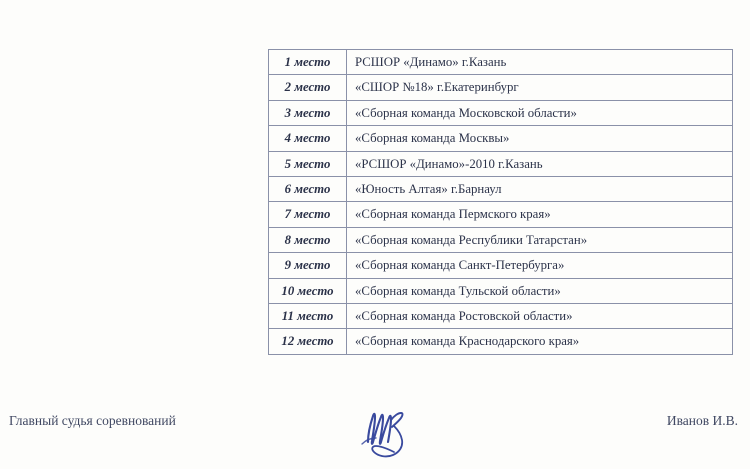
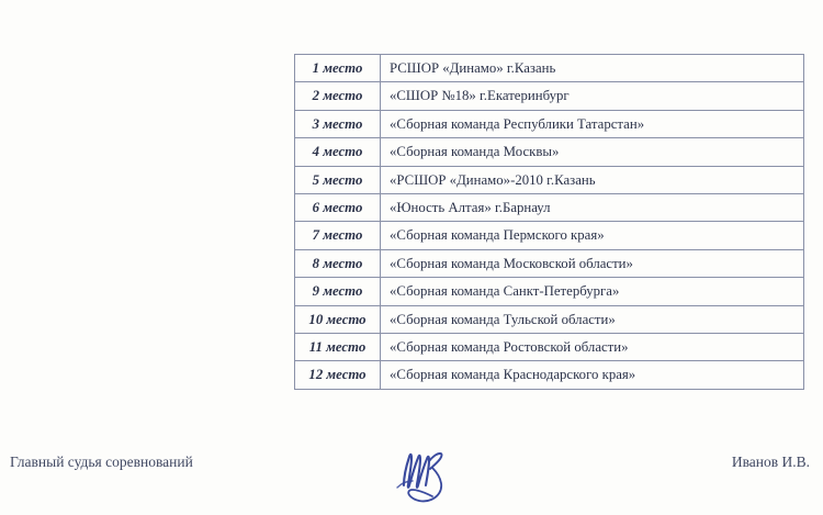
  1 место	РСШОР «Динамо» г.Казань
  2 место	«СШОР №18» г.Екатеринбург
- 3 место	«Сборная команда Московской области»
+ 3 место	«Сборная команда Республики Татарстан»
  4 место	«Сборная команда Москвы»
  5 место	«РСШОР «Динамо»-2010 г.Казань
  6 место	«Юность Алтая» г.Барнаул
  7 место	«Сборная команда Пермского края»
- 8 место	«Сборная команда Республики Татарстан»
+ 8 место	«Сборная команда Московской области»
  9 место	«Сборная команда Санкт-Петербурга»
  10 место	«Сборная команда Тульской области»
  11 место	«Сборная команда Ростовской области»
  12 место	«Сборная команда Краснодарского края»
  Главный судья соревнований
  Иванов И.В.
